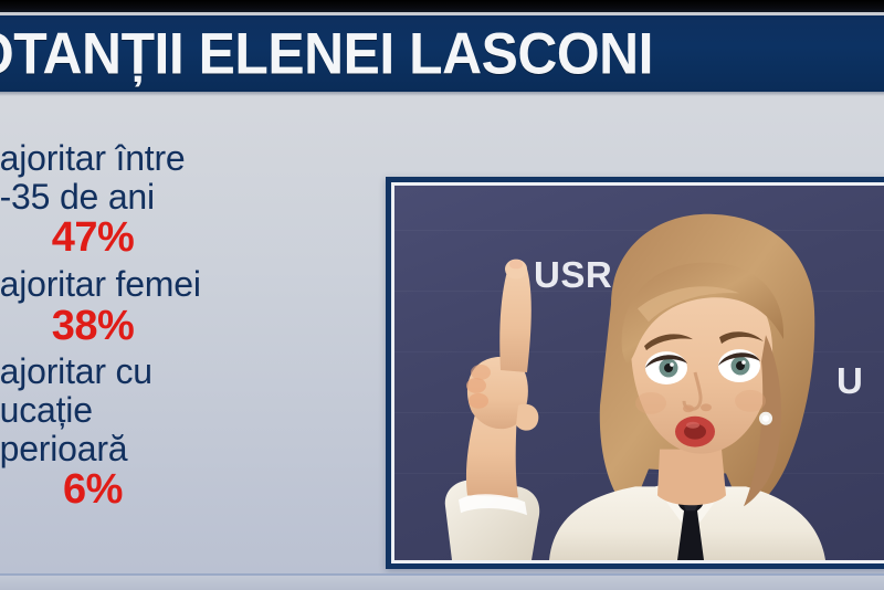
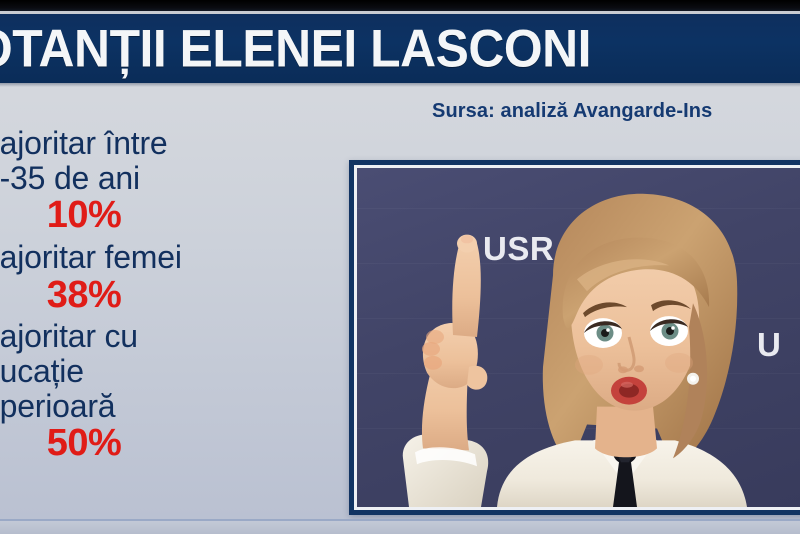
  TANȚII ELENEI LASCONI
+ Sursa: analiză Avangarde-Ins
  ajoritar între
  -35 de ani
- 47%
+ 10%
  ajoritar femei
  38%
  ajoritar cu
  ucație
  perioară
- 6%
+ 50%
  USR
  U
